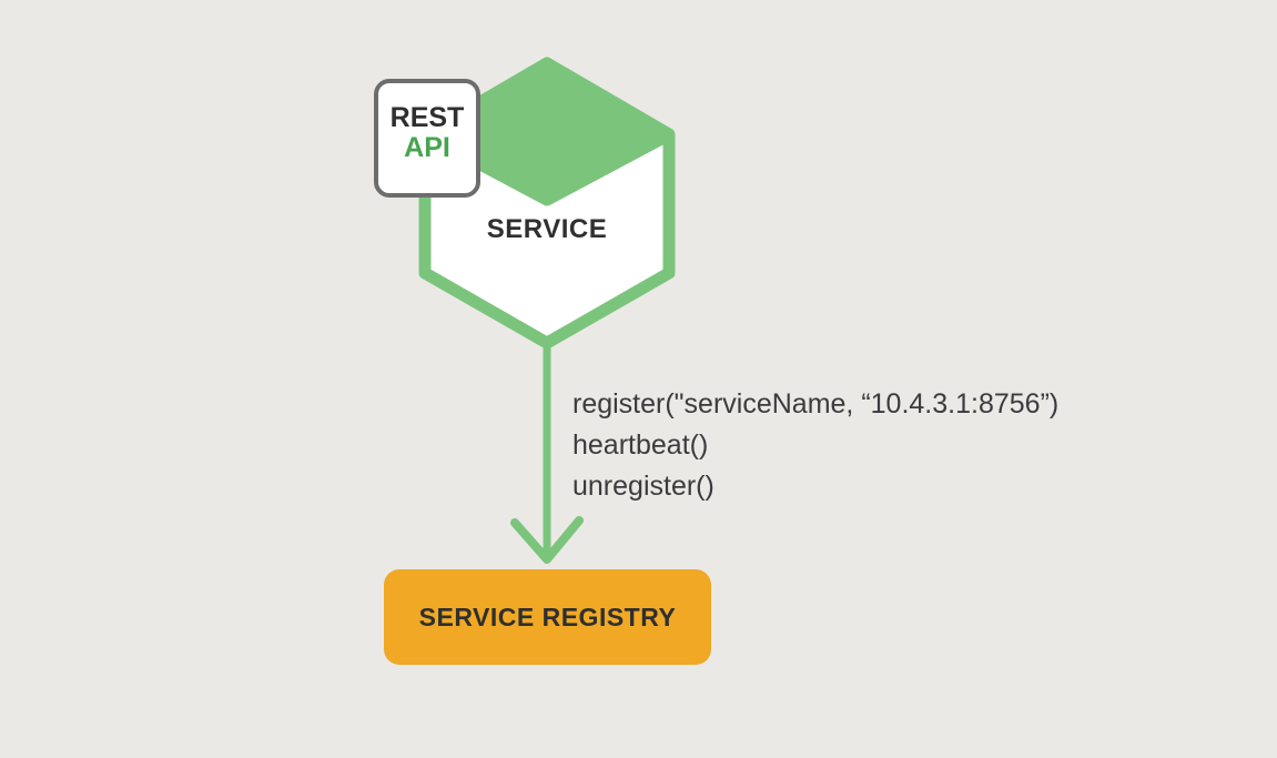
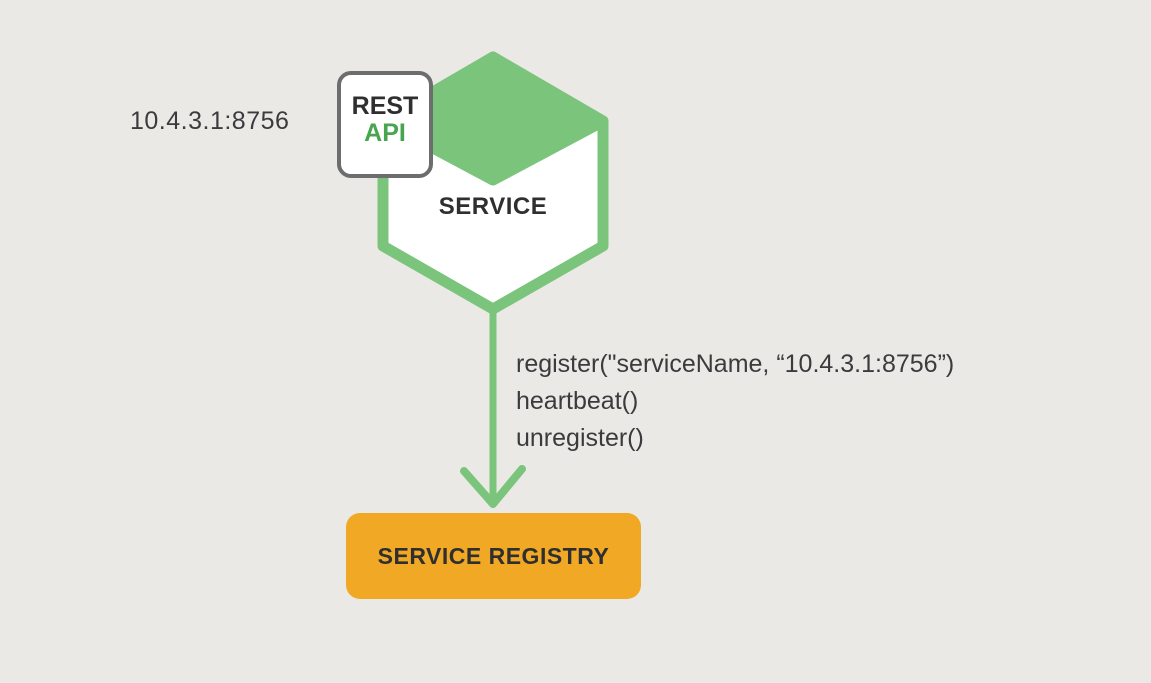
+ 10.4.3.1:8756
  SERVICE
  REST
  API
  register("serviceName, “10.4.3.1:8756”)
  heartbeat()
  unregister()
  SERVICE REGISTRY
